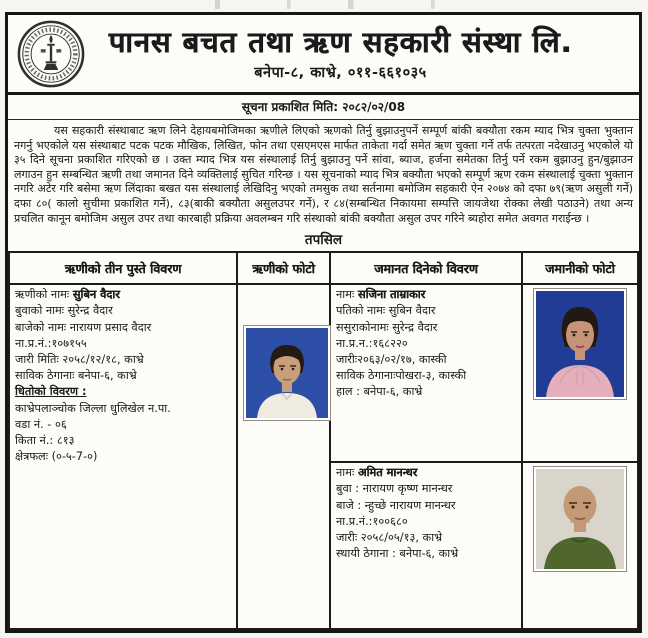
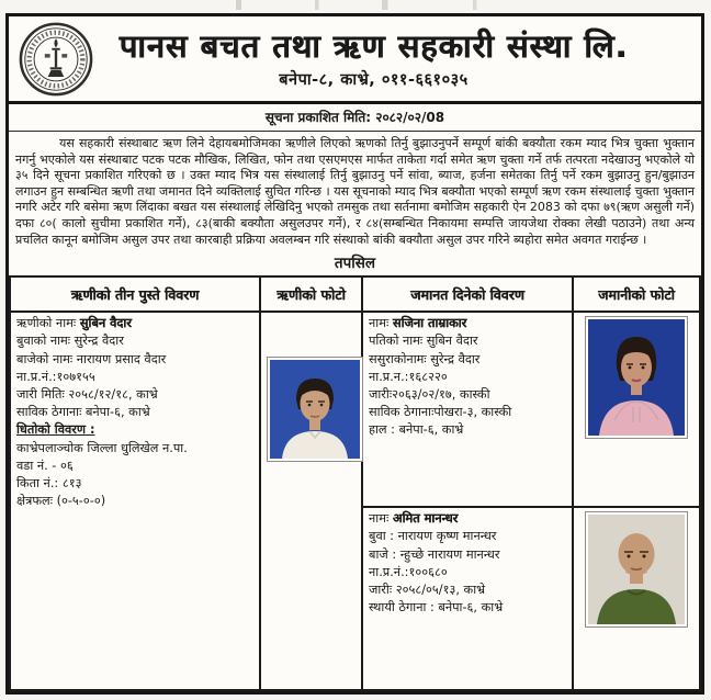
  पानस बचत तथा ऋण सहकारी संस्था लि.
  बनेपा-८, काभ्रे, ०११-६६१०३५
  सूचना प्रकाशित मिति: २०८२/०२/08
- यस सहकारी संस्थाबाट ऋण लिने देहायबमोजिमका ऋणीले लिएको ऋणको तिर्नु बुझाउनुपर्ने सम्पूर्ण बांकी बक्यौता रकम म्याद भित्र चुक्ता भुक्तान नगर्नु भएकोले यस संस्थाबाट पटक पटक मौखिक, लिखित, फोन तथा एसएमएस मार्फत ताकेता गर्दा समेत ऋण चुक्ता गर्ने तर्फ तत्परता नदेखाउनु भएकोले यो ३५ दिने सूचना प्रकाशित गरिएको छ । उक्त म्याद भित्र यस संस्थालाई तिर्नु बुझाउनु पर्ने सांवा, ब्याज, हर्जना समेतका तिर्नु पर्ने रकम बुझाउनु हुन/बुझाउन लगाउन हुन सम्बन्धित ऋणी तथा जमानत दिने व्यक्तिलाई सुचित गरिन्छ । यस सूचनाको म्याद भित्र बक्यौता भएको सम्पूर्ण ऋण रकम संस्थालाई चुक्ता भुक्तान नगरि अटेर गरि बसेमा ऋण लिंदाका बखत यस संस्थालाई लेखिदिनु भएको तमसुक तथा सर्तनामा बमोजिम सहकारी ऐन २०७४ को दफा ७९(ऋण असुली गर्ने) दफा ८०( कालो सुचीमा प्रकाशित गर्ने), ८३(बाकी बक्यौता असुलउपर गर्ने), र ८४(सम्बन्धित निकायमा सम्पत्ति जायजेथा रोक्का लेखी पठाउने) तथा अन्य प्रचलित कानून बमोजिम असुल उपर तथा कारबाही प्रक्रिया अवलम्बन गरि संस्थाको बांकी बक्यौता असुल उपर गरिने ब्यहोरा समेत अवगत गराईन्छ ।
+ यस सहकारी संस्थाबाट ऋण लिने देहायबमोजिमका ऋणीले लिएको ऋणको तिर्नु बुझाउनुपर्ने सम्पूर्ण बांकी बक्यौता रकम म्याद भित्र चुक्ता भुक्तान नगर्नु भएकोले यस संस्थाबाट पटक पटक मौखिक, लिखित, फोन तथा एसएमएस मार्फत ताकेता गर्दा समेत ऋण चुक्ता गर्ने तर्फ तत्परता नदेखाउनु भएकोले यो ३५ दिने सूचना प्रकाशित गरिएको छ । उक्त म्याद भित्र यस संस्थालाई तिर्नु बुझाउनु पर्ने सांवा, ब्याज, हर्जना समेतका तिर्नु पर्ने रकम बुझाउनु हुन/बुझाउन लगाउन हुन सम्बन्धित ऋणी तथा जमानत दिने व्यक्तिलाई सुचित गरिन्छ । यस सूचनाको म्याद भित्र बक्यौता भएको सम्पूर्ण ऋण रकम संस्थालाई चुक्ता भुक्तान नगरि अटेर गरि बसेमा ऋण लिंदाका बखत यस संस्थालाई लेखिदिनु भएको तमसुक तथा सर्तनामा बमोजिम सहकारी ऐन 2083 को दफा ७९(ऋण असुली गर्ने) दफा ८०( कालो सुचीमा प्रकाशित गर्ने), ८३(बाकी बक्यौता असुलउपर गर्ने), र ८४(सम्बन्धित निकायमा सम्पत्ति जायजेथा रोक्का लेखी पठाउने) तथा अन्य प्रचलित कानून बमोजिम असुल उपर तथा कारबाही प्रक्रिया अवलम्बन गरि संस्थाको बांकी बक्यौता असुल उपर गरिने ब्यहोरा समेत अवगत गराईन्छ ।
  तपसिल
  ऋणीको तीन पुस्ते विवरण	ऋणीको फोटो	जमानत दिनेको विवरण	जमानीको फोटो
- ऋणीको नामः सुबिन वैदार बुवाको नामः सुरेन्द्र वैदार बाजेको नामः नारायण प्रसाद वैदार ना.प्र.नं.:१०७१५५ जारी मितिः २०५८/१२/१८, काभ्रे साविक ठेगानाः बनेपा-६, काभ्रे धितोको विवरण : काभ्रेपलाञ्चोक जिल्ला धुलिखेल न.पा. वडा नं. - ०६ किता नं.: ८१३ क्षेत्रफलः (०-५-7-०)		नामः सजिना ताम्राकार पतिको नामः सुबिन वैदार ससुराकोनामः सुरेन्द्र वैदार ना.प्र.न.:१६८२२० जारीः२०६३/०२/१७, कास्की साविक ठेगानाःपोखरा-३, कास्की हाल : बनेपा-६, काभ्रे
+ ऋणीको नामः सुबिन वैदार बुवाको नामः सुरेन्द्र वैदार बाजेको नामः नारायण प्रसाद वैदार ना.प्र.नं.:१०७१५५ जारी मितिः २०५८/१२/१८, काभ्रे साविक ठेगानाः बनेपा-६, काभ्रे धितोको विवरण : काभ्रेपलाञ्चोक जिल्ला धुलिखेल न.पा. वडा नं. - ०६ किता नं.: ८१३ क्षेत्रफलः (०-५-०-०)		नामः सजिना ताम्राकार पतिको नामः सुबिन वैदार ससुराकोनामः सुरेन्द्र वैदार ना.प्र.न.:१६८२२० जारीः२०६३/०२/१७, कास्की साविक ठेगानाःपोखरा-३, कास्की हाल : बनेपा-६, काभ्रे
  नामः अमित मानन्धर बुवा : नारायण कृष्ण मानन्धर बाजे : न्हुच्छे नारायण मानन्धर ना.प्र.नं.:१००६८० जारीः २०५८/०५/१३, काभ्रे स्थायी ठेगाना : बनेपा-६, काभ्रे
